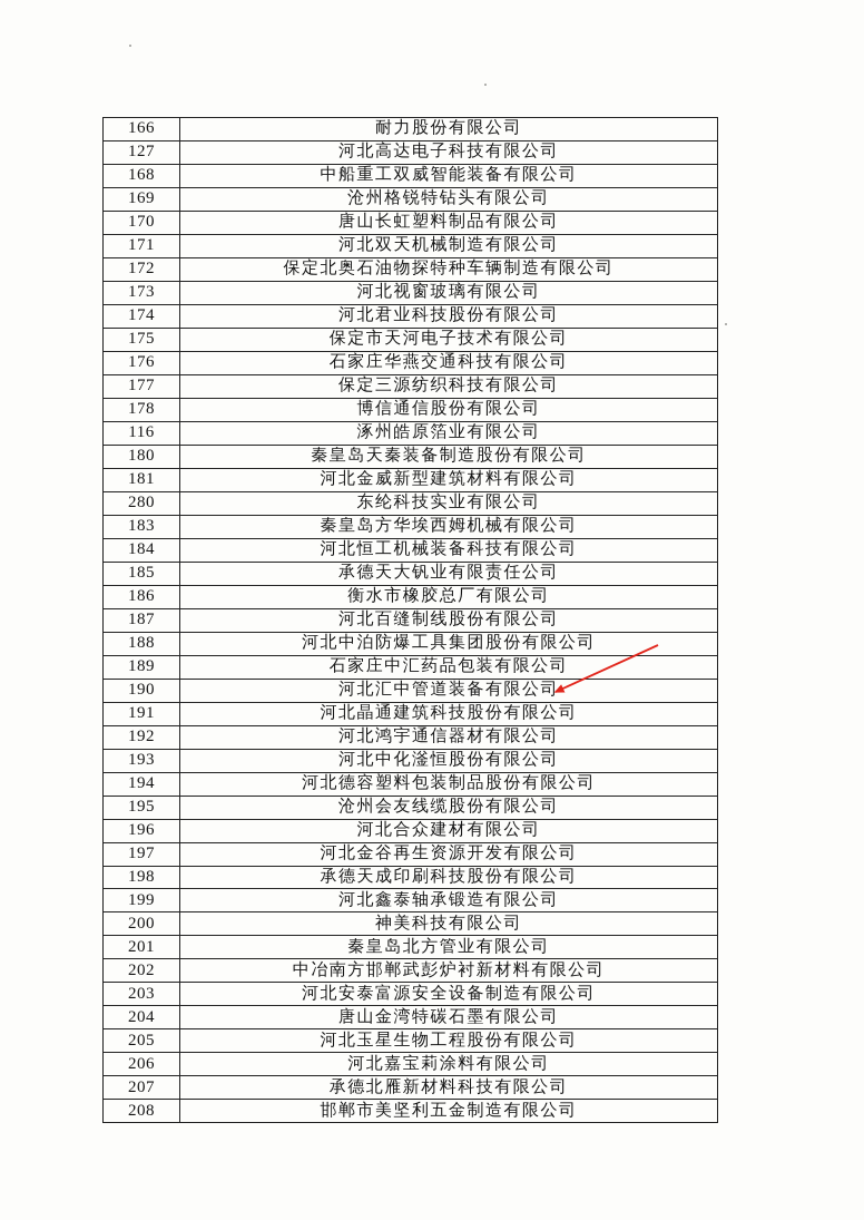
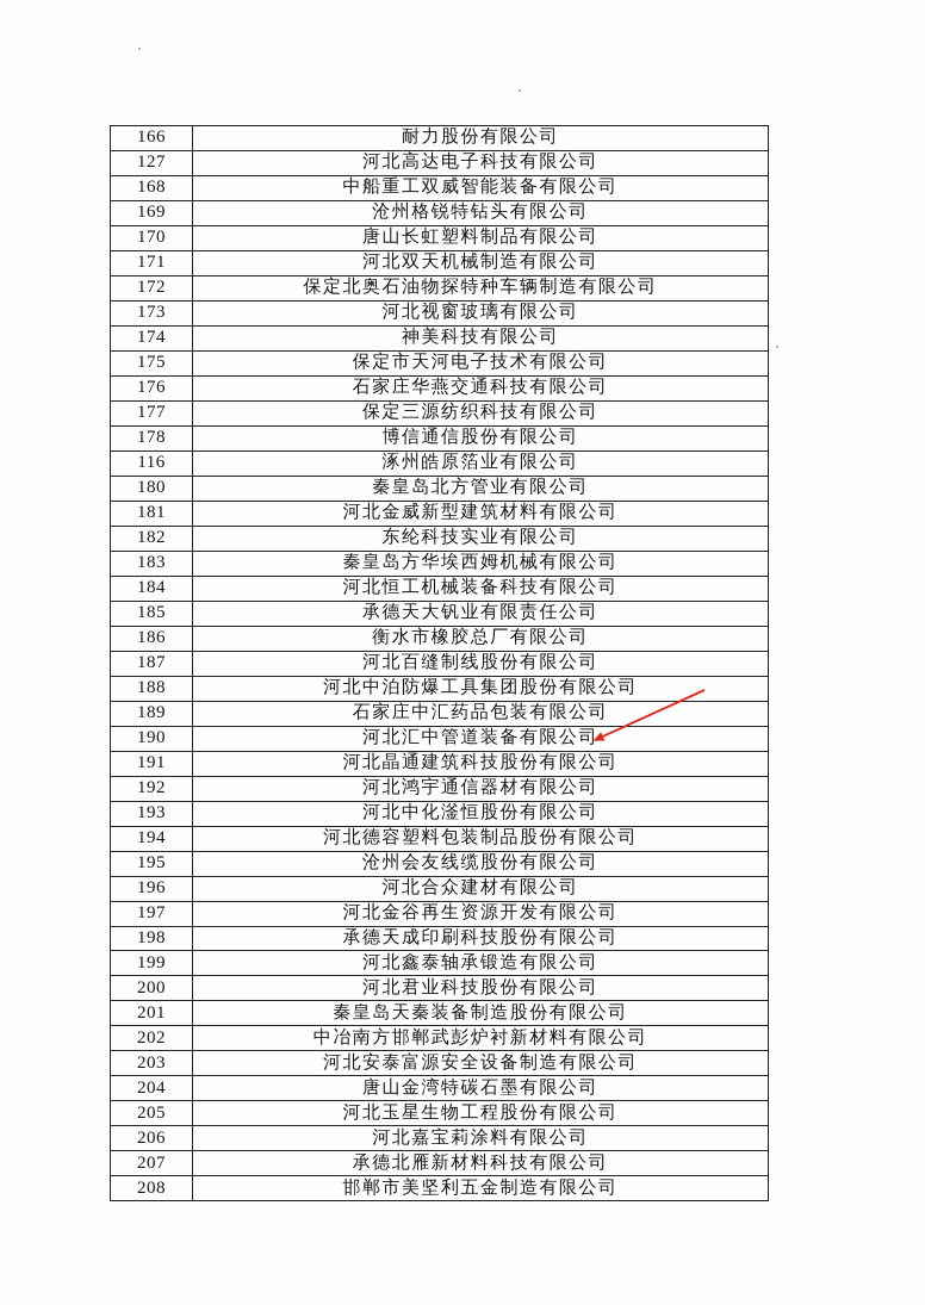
  166
  耐力股份有限公司
  127
  河北高达电子科技有限公司
  168
  中船重工双威智能装备有限公司
  169
  沧州格锐特钻头有限公司
  170
  唐山长虹塑料制品有限公司
  171
  河北双天机械制造有限公司
  172
  保定北奥石油物探特种车辆制造有限公司
  173
  河北视窗玻璃有限公司
  174
- 河北君业科技股份有限公司
+ 神美科技有限公司
  175
  保定市天河电子技术有限公司
  176
  石家庄华燕交通科技有限公司
  177
  保定三源纺织科技有限公司
  178
  博信通信股份有限公司
  116
  涿州皓原箔业有限公司
  180
- 秦皇岛天秦装备制造股份有限公司
+ 秦皇岛北方管业有限公司
  181
  河北金威新型建筑材料有限公司
- 280
+ 182
  东纶科技实业有限公司
  183
  秦皇岛方华埃西姆机械有限公司
  184
  河北恒工机械装备科技有限公司
  185
  承德天大钒业有限责任公司
  186
  衡水市橡胶总厂有限公司
  187
  河北百缝制线股份有限公司
  188
  河北中泊防爆工具集团股份有限公司
  189
  石家庄中汇药品包装有限公司
  190
  河北汇中管道装备有限公司
  191
  河北晶通建筑科技股份有限公司
  192
  河北鸿宇通信器材有限公司
  193
  河北中化滏恒股份有限公司
  194
  河北德容塑料包装制品股份有限公司
  195
  沧州会友线缆股份有限公司
  196
  河北合众建材有限公司
  197
  河北金谷再生资源开发有限公司
  198
  承德天成印刷科技股份有限公司
  199
  河北鑫泰轴承锻造有限公司
  200
- 神美科技有限公司
+ 河北君业科技股份有限公司
  201
- 秦皇岛北方管业有限公司
+ 秦皇岛天秦装备制造股份有限公司
  202
  中冶南方邯郸武彭炉衬新材料有限公司
  203
  河北安泰富源安全设备制造有限公司
  204
  唐山金湾特碳石墨有限公司
  205
  河北玉星生物工程股份有限公司
  206
  河北嘉宝莉涂料有限公司
  207
  承德北雁新材料科技有限公司
  208
  邯郸市美坚利五金制造有限公司
